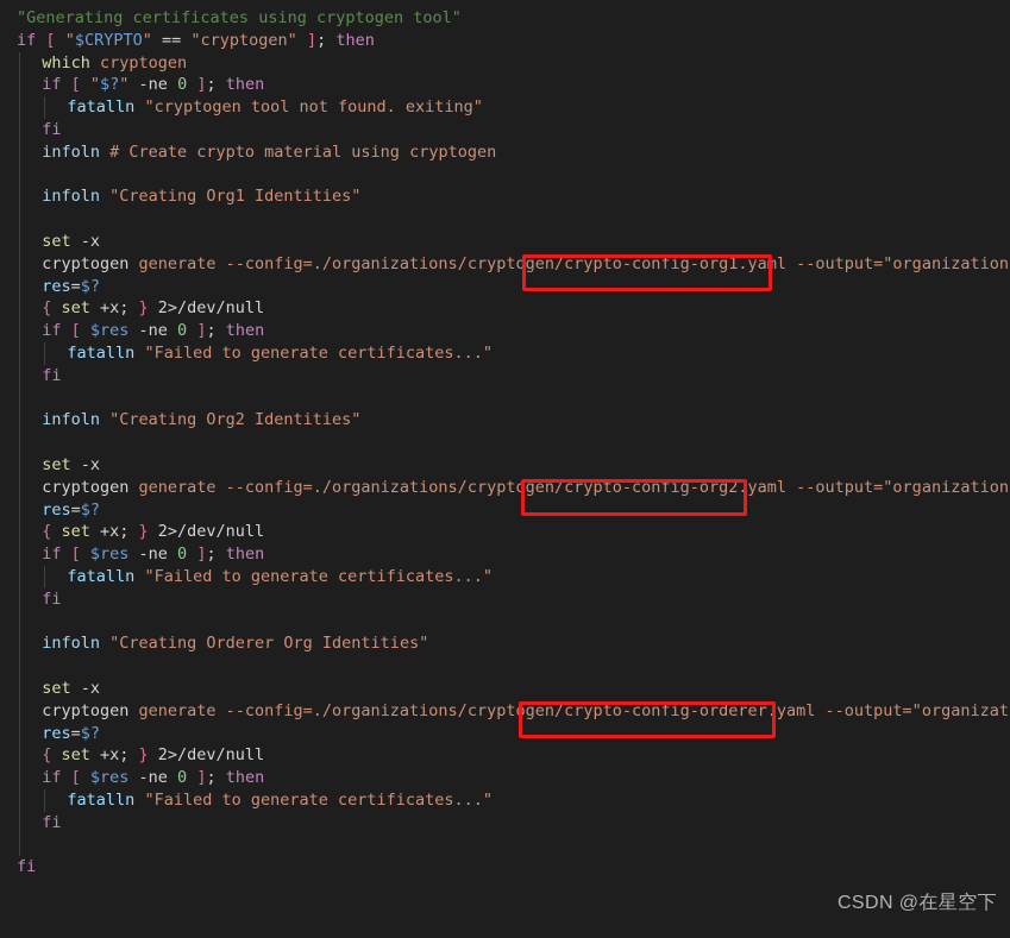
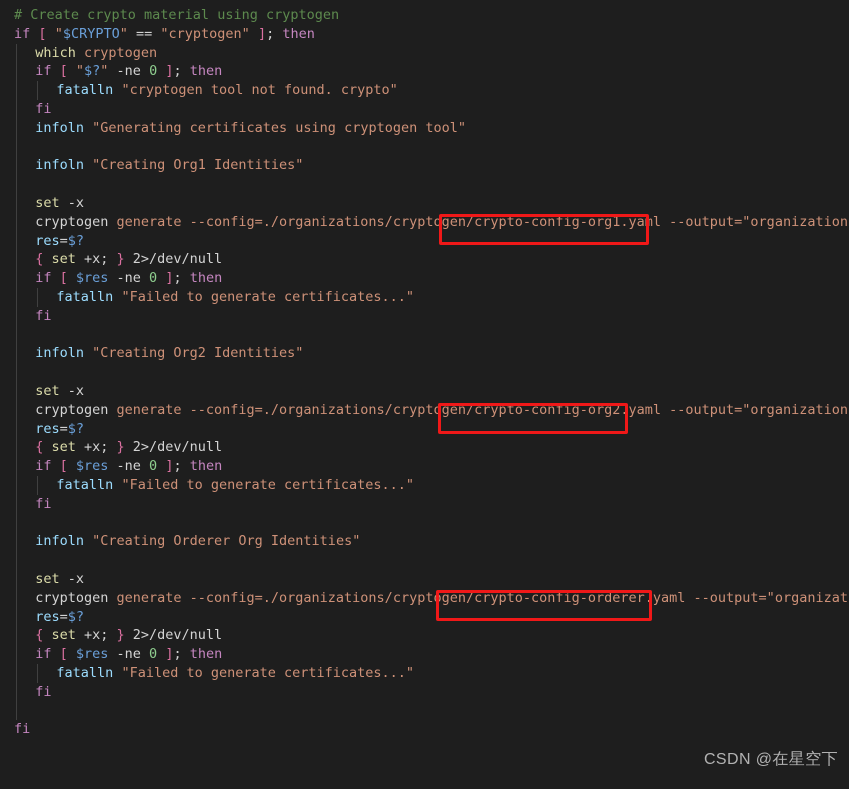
- "Generating certificates using cryptogen tool"
+ # Create crypto material using cryptogen
  if [ "$CRYPTO" == "cryptogen" ]; then
  which cryptogen
  if [ "$?" -ne 0 ]; then
- fatalln "cryptogen tool not found. exiting"
+ fatalln "cryptogen tool not found. crypto"
  fi
- infoln # Create crypto material using cryptogen
+ infoln "Generating certificates using cryptogen tool"
  infoln "Creating Org1 Identities"
  set -x
  cryptogen generate --config=./organizations/cryptogen/crypto-config-org1.yaml --output="organization
  res=$?
  { set +x; } 2>/dev/null
  if [ $res -ne 0 ]; then
  fatalln "Failed to generate certificates..."
  fi
  infoln "Creating Org2 Identities"
  set -x
  cryptogen generate --config=./organizations/cryptogen/crypto-config-org2.yaml --output="organization
  res=$?
  { set +x; } 2>/dev/null
  if [ $res -ne 0 ]; then
  fatalln "Failed to generate certificates..."
  fi
  infoln "Creating Orderer Org Identities"
  set -x
  cryptogen generate --config=./organizations/cryptogen/crypto-config-orderer.yaml --output="organizat
  res=$?
  { set +x; } 2>/dev/null
  if [ $res -ne 0 ]; then
  fatalln "Failed to generate certificates..."
  fi
  fi
  CSDN @在星空下
